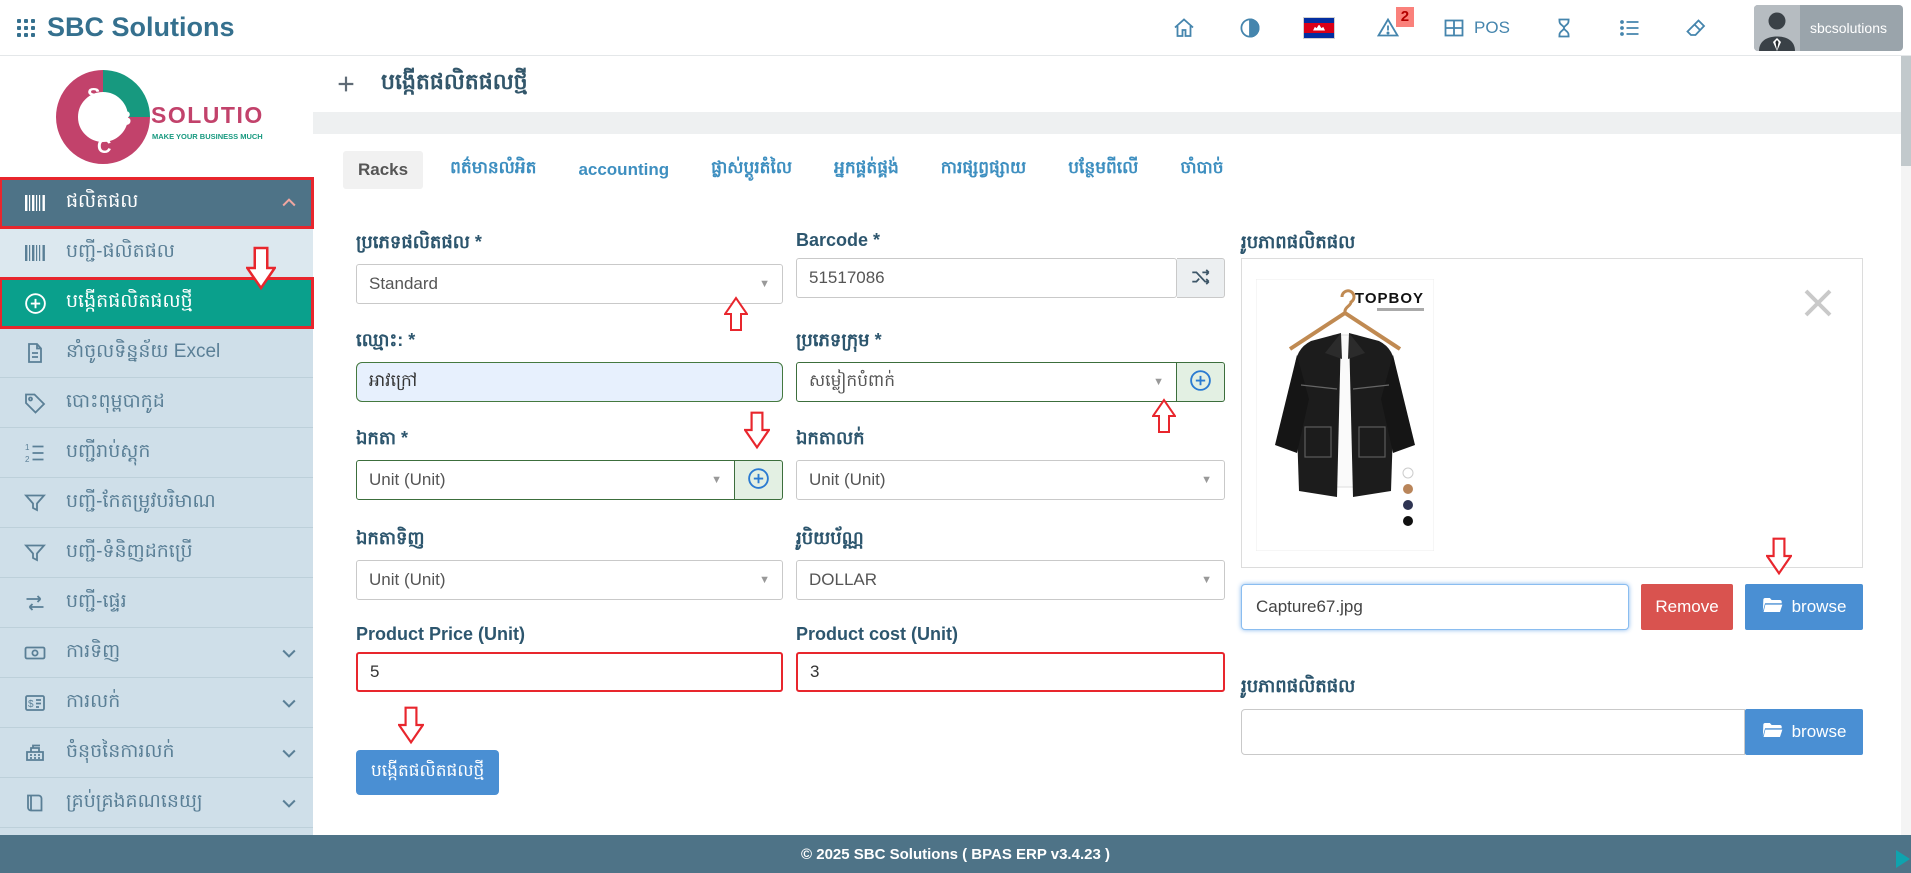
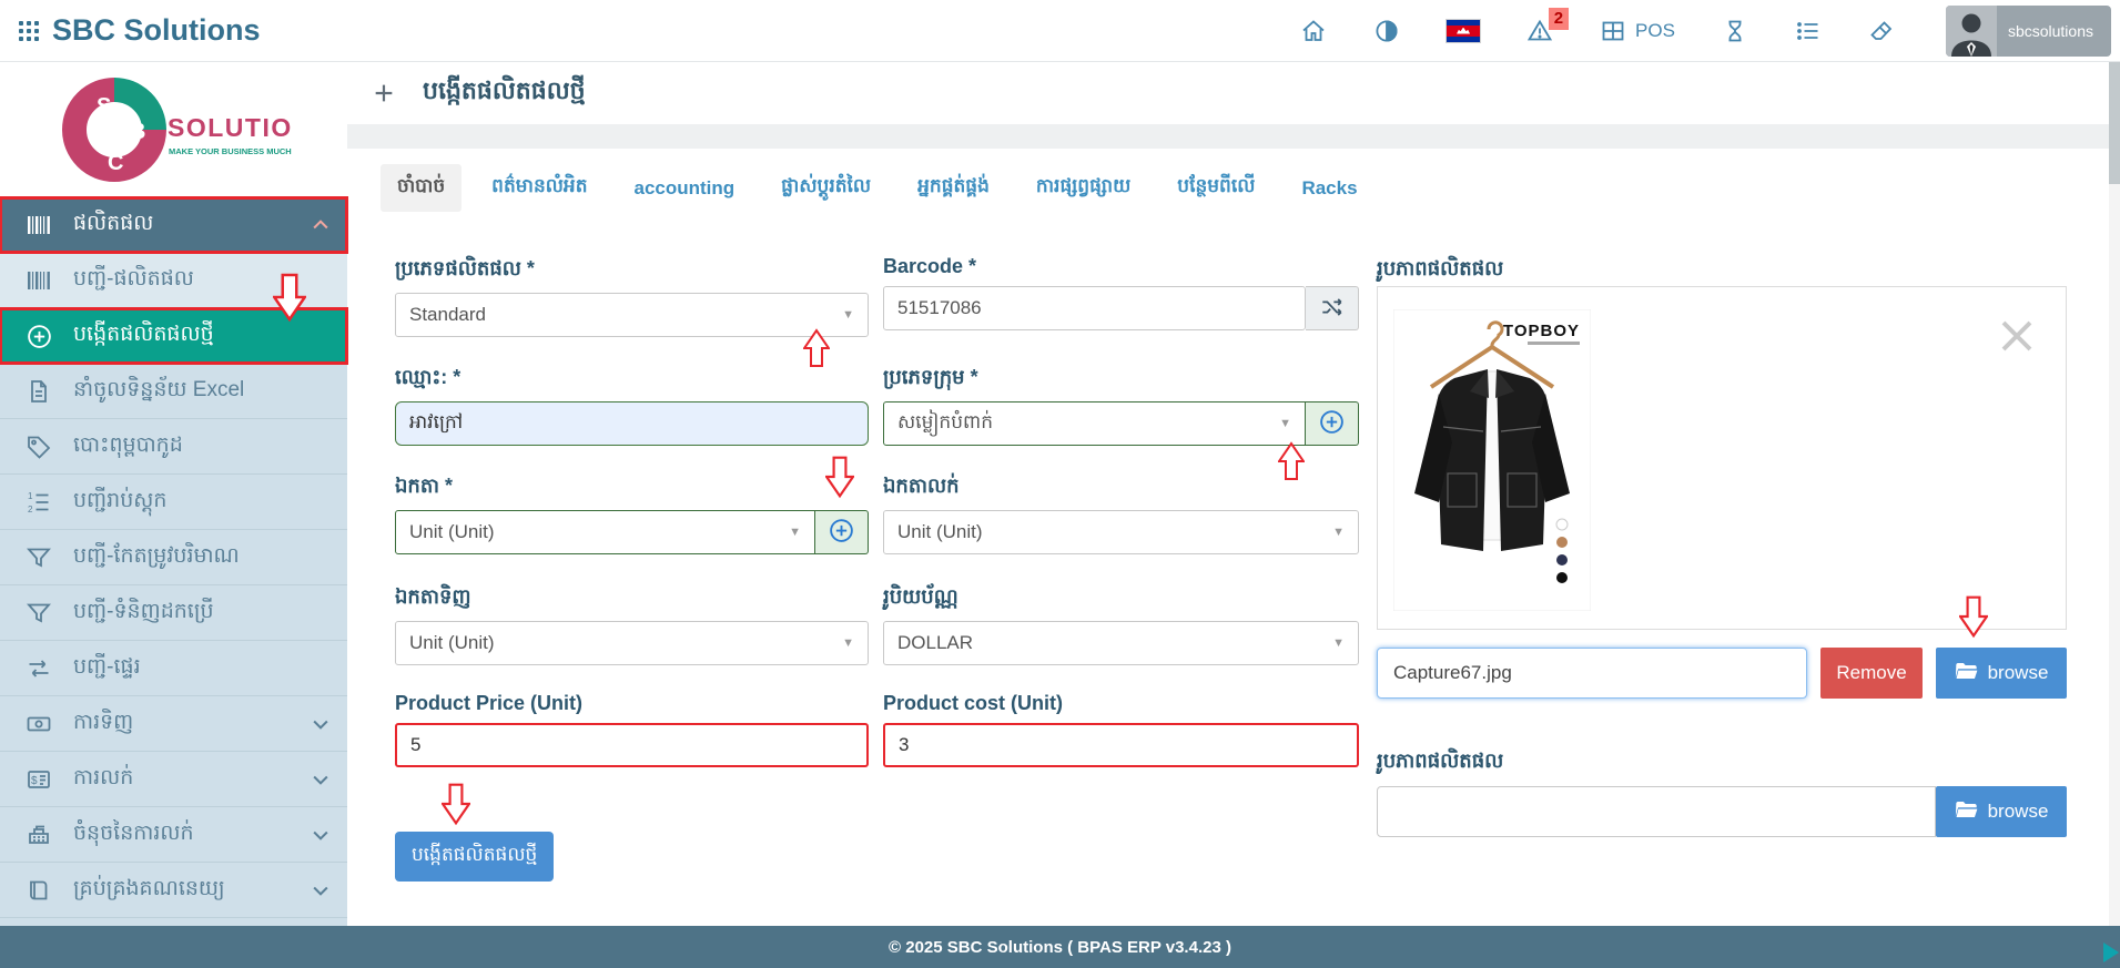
  SBC Solutions
  2
  POS
  sbcsolutions
  S
  B
  C
  SOLUTIO
  MAKE YOUR BUSINESS MUCH
  ផលិតផល
  បញ្ជី-ផលិតផល
  បង្កើតផលិតផលថ្មី
  នាំចូលទិន្នន័យ Excel
  បោះពុម្ពបាកូដ
  1
  2
  បញ្ជីរាប់ស្តុក
  បញ្ជី-កែតម្រូវបរិមាណ
  បញ្ជី-ទំនិញដកប្រើ
  បញ្ជី-ផ្ទេរ
  ការទិញ
  $
  ការលក់
  ចំនុចនៃការលក់
  គ្រប់គ្រងគណនេយ្យ
  បង្កើតផលិតផលថ្មី
- Racks
+ ចាំបាច់
  ពត៌មានលំអិត
  accounting
  ផ្លាស់ប្តូរតំលៃ
  អ្នកផ្គត់ផ្គង់
  ការផ្សព្វផ្សាយ
  បន្ថែមពីលើ
- ចាំបាច់
+ Racks
  ប្រភេទផលិតផល *
  Standard
  ▼
  Barcode *
  51517086
  ឈ្មោះ: *
  អាវក្រៅ
  ប្រភេទក្រុម *
  សម្លៀកបំពាក់
  ▼
  ឯកតា *
  Unit (Unit)
  ▼
  ឯកតាលក់
  Unit (Unit)
  ▼
  ឯកតាទិញ
  Unit (Unit)
  ▼
  រូបិយប័ណ្ណ
  DOLLAR
  ▼
  Product Price (Unit)
  5
  Product cost (Unit)
  3
  បង្កើតផលិតផលថ្មី
  រូបភាពផលិតផល
  TOPBOY
  Capture67.jpg
  Remove
  browse
  រូបភាពផលិតផល
  browse
  © 2025 SBC Solutions ( BPAS ERP v3.4.23 )
